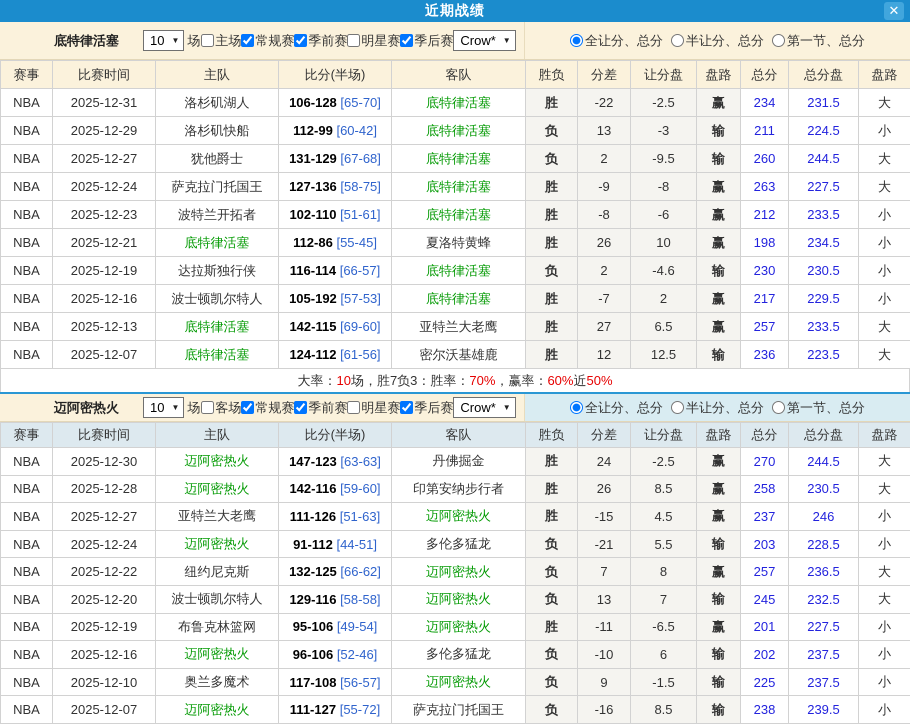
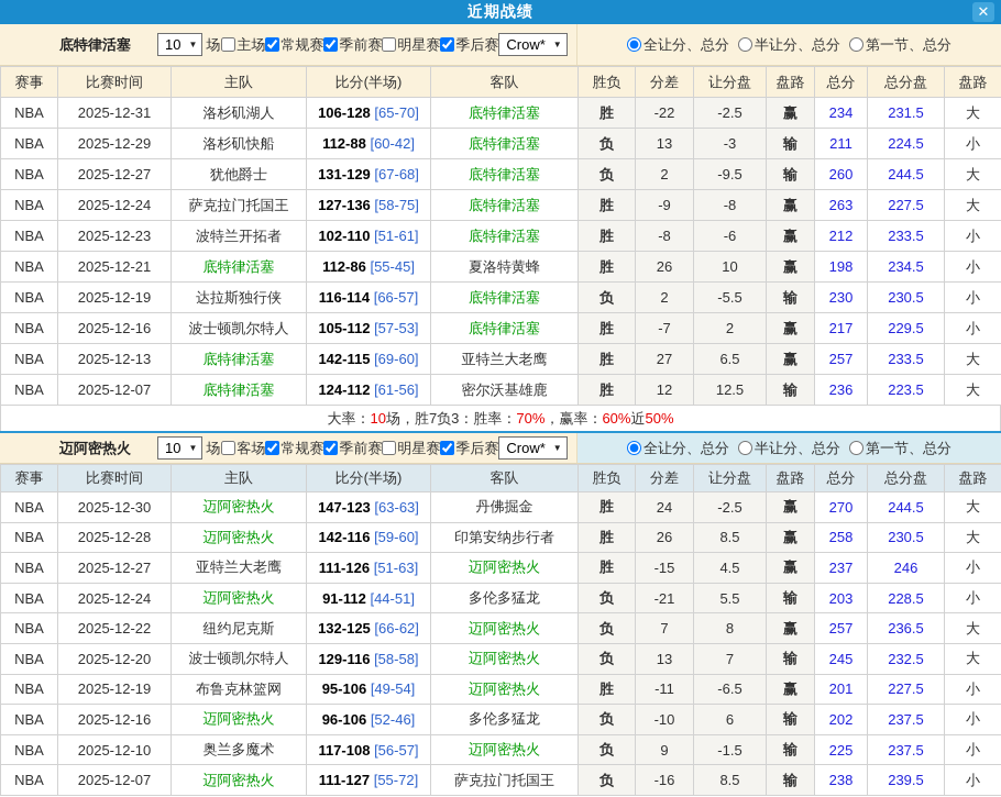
  近期战绩
  ✕
  底特律活塞
  10
  ▼
  场
  主场
  常规赛
  季前赛
  明星赛
  季后赛
  Crow*
  ▼
  全让分、总分
  半让分、总分
  第一节、总分
  赛事	比赛时间	主队	比分(半场)	客队	胜负	分差	让分盘	盘路	总分	总分盘	盘路
  NBA	2025-12-31	洛杉矶湖人	106-128 [65-70]	底特律活塞	胜	-22	-2.5	赢	234	231.5	大
- NBA	2025-12-29	洛杉矶快船	112-99 [60-42]	底特律活塞	负	13	-3	输	211	224.5	小
+ NBA	2025-12-29	洛杉矶快船	112-88 [60-42]	底特律活塞	负	13	-3	输	211	224.5	小
  NBA	2025-12-27	犹他爵士	131-129 [67-68]	底特律活塞	负	2	-9.5	输	260	244.5	大
  NBA	2025-12-24	萨克拉门托国王	127-136 [58-75]	底特律活塞	胜	-9	-8	赢	263	227.5	大
  NBA	2025-12-23	波特兰开拓者	102-110 [51-61]	底特律活塞	胜	-8	-6	赢	212	233.5	小
  NBA	2025-12-21	底特律活塞	112-86 [55-45]	夏洛特黄蜂	胜	26	10	赢	198	234.5	小
- NBA	2025-12-19	达拉斯独行侠	116-114 [66-57]	底特律活塞	负	2	-4.6	输	230	230.5	小
+ NBA	2025-12-19	达拉斯独行侠	116-114 [66-57]	底特律活塞	负	2	-5.5	输	230	230.5	小
- NBA	2025-12-16	波士顿凯尔特人	105-192 [57-53]	底特律活塞	胜	-7	2	赢	217	229.5	小
+ NBA	2025-12-16	波士顿凯尔特人	105-112 [57-53]	底特律活塞	胜	-7	2	赢	217	229.5	小
  NBA	2025-12-13	底特律活塞	142-115 [69-60]	亚特兰大老鹰	胜	27	6.5	赢	257	233.5	大
  NBA	2025-12-07	底特律活塞	124-112 [61-56]	密尔沃基雄鹿	胜	12	12.5	输	236	223.5	大
  大率：
  10
  场，胜7负3：胜率：
  70%
  ，赢率：
  60%
  近
  50%
  迈阿密热火
  10
  ▼
  场
  客场
  常规赛
  季前赛
  明星赛
  季后赛
  Crow*
  ▼
  全让分、总分
  半让分、总分
  第一节、总分
  赛事	比赛时间	主队	比分(半场)	客队	胜负	分差	让分盘	盘路	总分	总分盘	盘路
  NBA	2025-12-30	迈阿密热火	147-123 [63-63]	丹佛掘金	胜	24	-2.5	赢	270	244.5	大
  NBA	2025-12-28	迈阿密热火	142-116 [59-60]	印第安纳步行者	胜	26	8.5	赢	258	230.5	大
  NBA	2025-12-27	亚特兰大老鹰	111-126 [51-63]	迈阿密热火	胜	-15	4.5	赢	237	246	小
  NBA	2025-12-24	迈阿密热火	91-112 [44-51]	多伦多猛龙	负	-21	5.5	输	203	228.5	小
  NBA	2025-12-22	纽约尼克斯	132-125 [66-62]	迈阿密热火	负	7	8	赢	257	236.5	大
  NBA	2025-12-20	波士顿凯尔特人	129-116 [58-58]	迈阿密热火	负	13	7	输	245	232.5	大
  NBA	2025-12-19	布鲁克林篮网	95-106 [49-54]	迈阿密热火	胜	-11	-6.5	赢	201	227.5	小
  NBA	2025-12-16	迈阿密热火	96-106 [52-46]	多伦多猛龙	负	-10	6	输	202	237.5	小
  NBA	2025-12-10	奥兰多魔术	117-108 [56-57]	迈阿密热火	负	9	-1.5	输	225	237.5	小
  NBA	2025-12-07	迈阿密热火	111-127 [55-72]	萨克拉门托国王	负	-16	8.5	输	238	239.5	小
